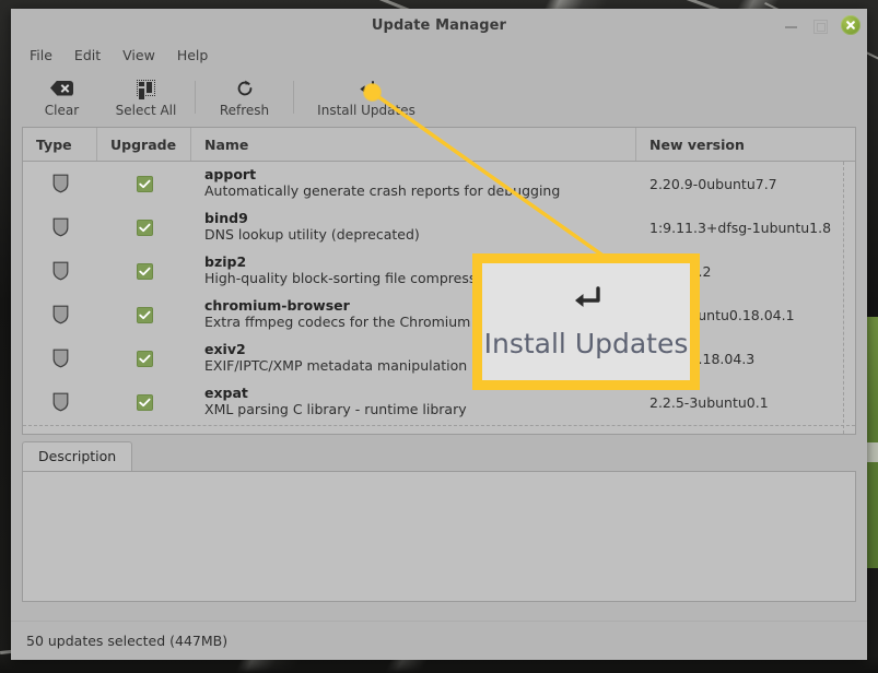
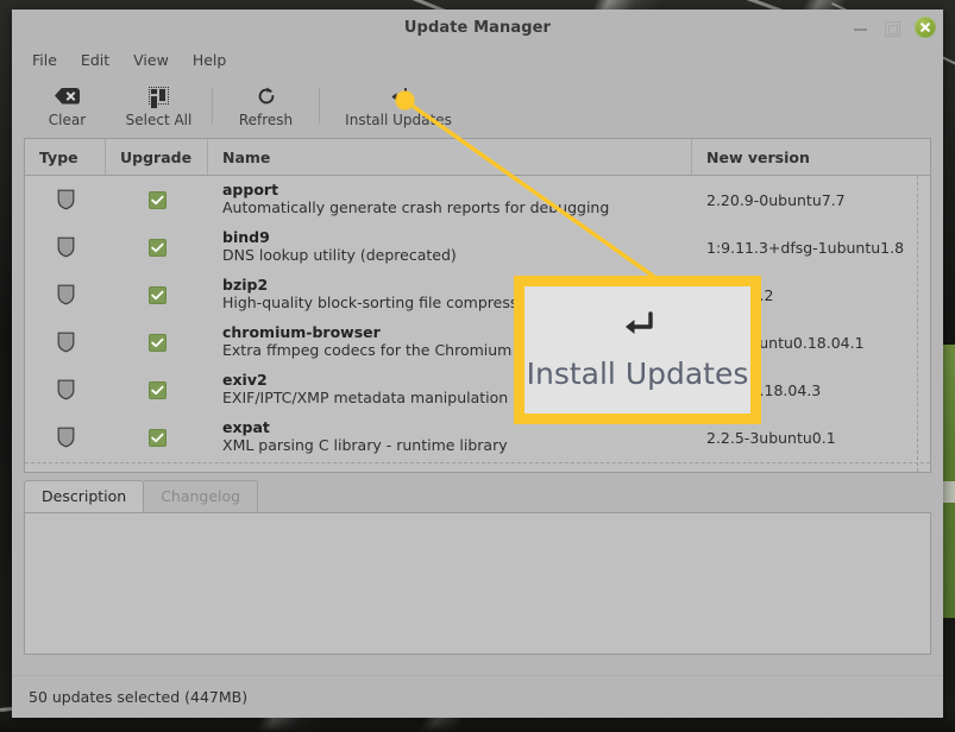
  Update Manager
  File
  Edit
  View
  Help
  Clear
  Select All
  Refresh
  Install Updaes
  Type
  Upgrade
  Name
  New version
  apport
  Automatically generate crash reports for deugging
  2.20.9-0ubuntu7.7
  bind9
  DNS lookup utility (deprecated)
  1:9.11.3+dfsg-1ubuntu1.8
  bzip2
  High-quality block-sorting file compres
  chromium-browser
  Extra ffmpeg codecs for the Chromium
  exiv2
  EXIF/IPTC/XMP metadata manipulation
  expat
  XML parsing C library - runtime library
  2.2.5-3ubuntu0.1
  Description
+ Changelog
  50 updates selected (447MB)
  Install Updates
